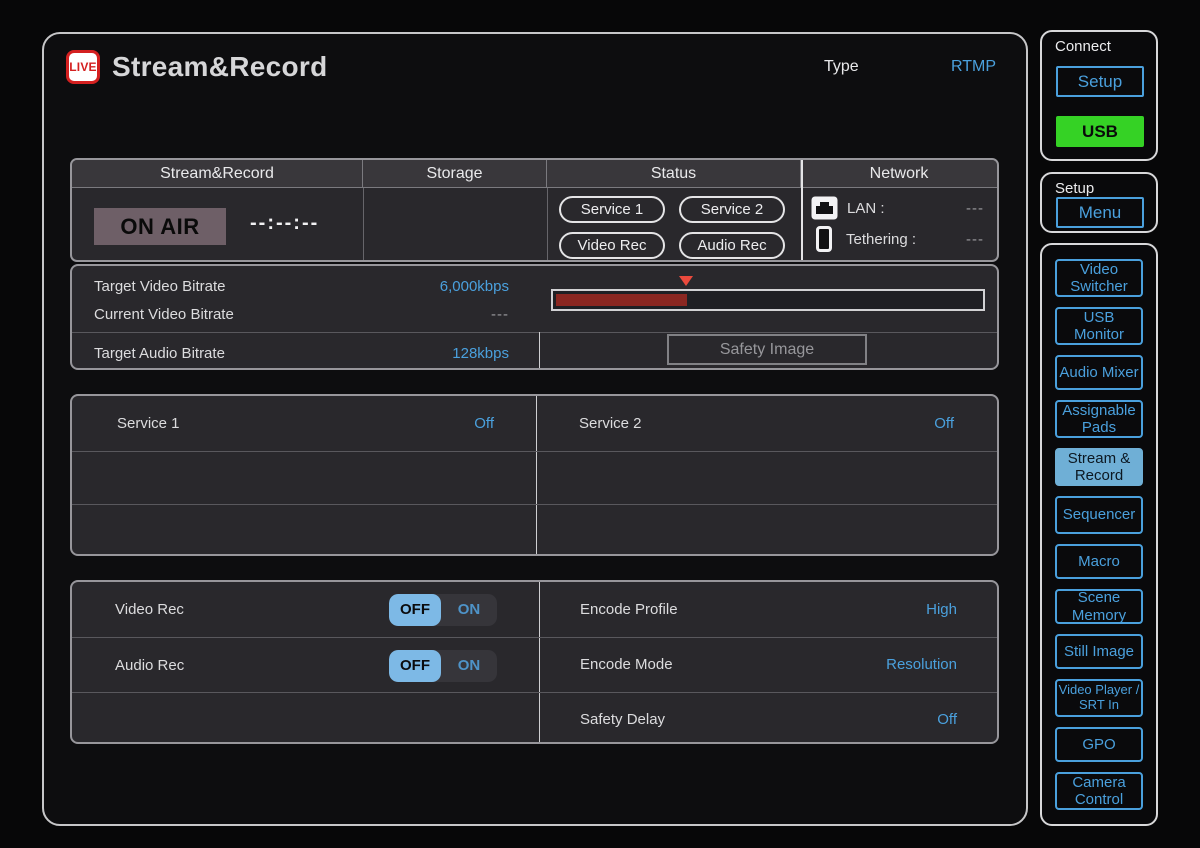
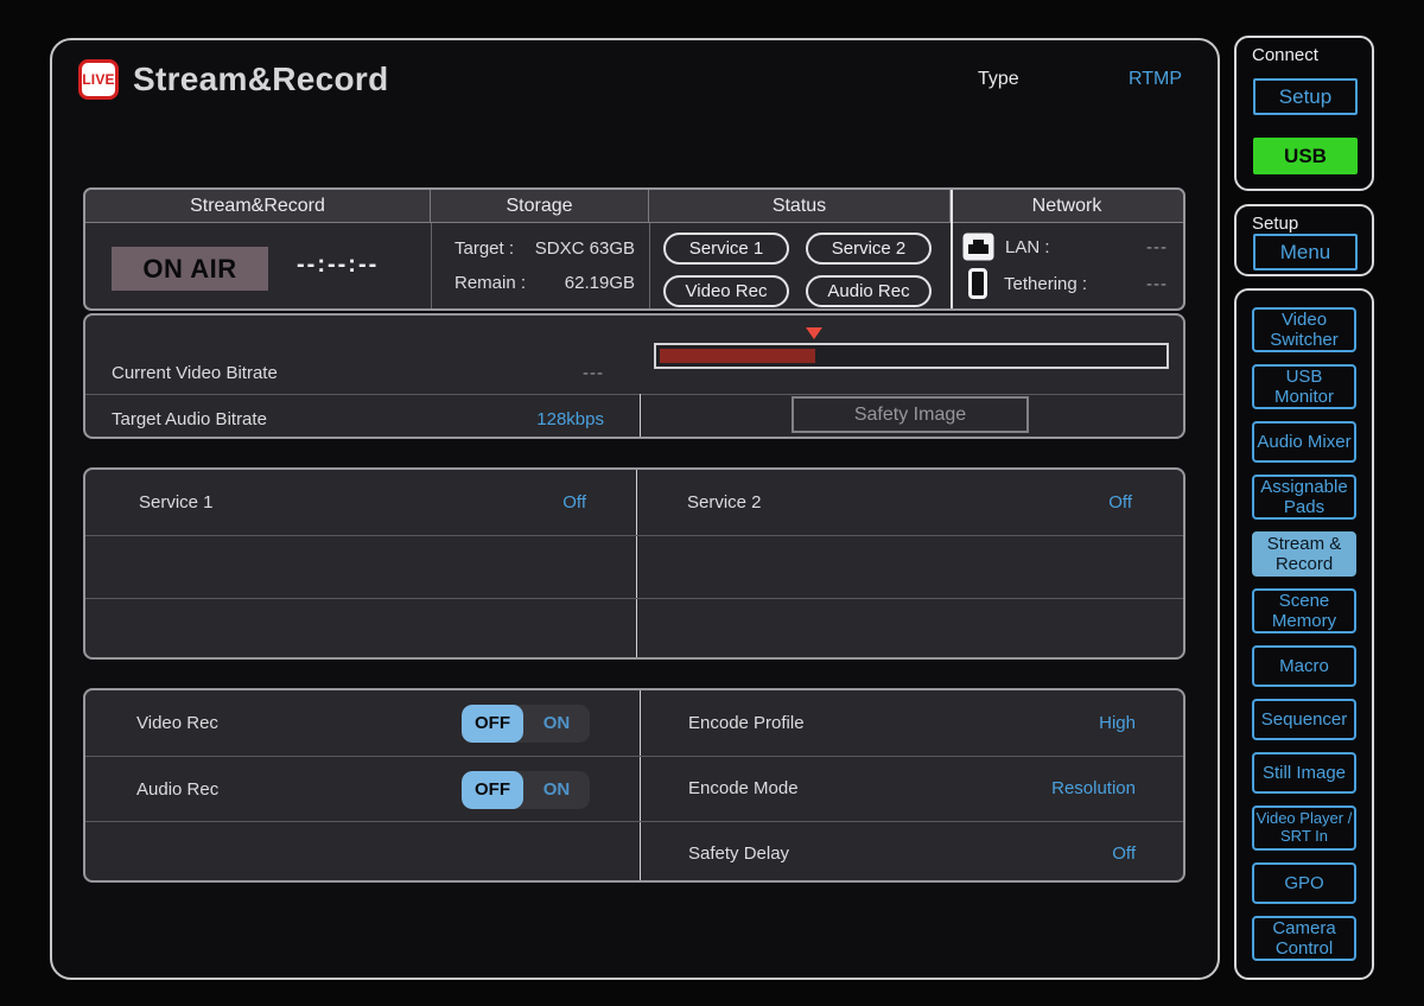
  LIVE
  Stream&Record
  Type
  RTMP
  Stream&Record
  Storage
  Status
  Network
  ON AIR
  --:--:--
+ Target :
+ SDXC 63GB
+ Remain :
+ 62.19GB
  Service 1
  Service 2
  Video Rec
  Audio Rec
  LAN :
  ---
  Tethering :
  ---
- Target Video Bitrate
- 6,000kbps
  Current Video Bitrate
  ---
  Target Audio Bitrate
  128kbps
  Safety Image
  Service 1
  Off
  Service 2
  Off
  Video Rec
  OFF
  ON
  Audio Rec
  OFF
  ON
  Encode Profile
  High
  Encode Mode
  Resolution
  Safety Delay
  Off
  Connect
  Setup
  USB
  Setup
  Menu
  Video Switcher
  USB Monitor
  Audio Mixer
  Assignable Pads
  Stream & Record
- Sequencer
+ Scene Memory
  Macro
- Scene Memory
+ Sequencer
  Still Image
  Video Player / SRT In
  GPO
  Camera Control
